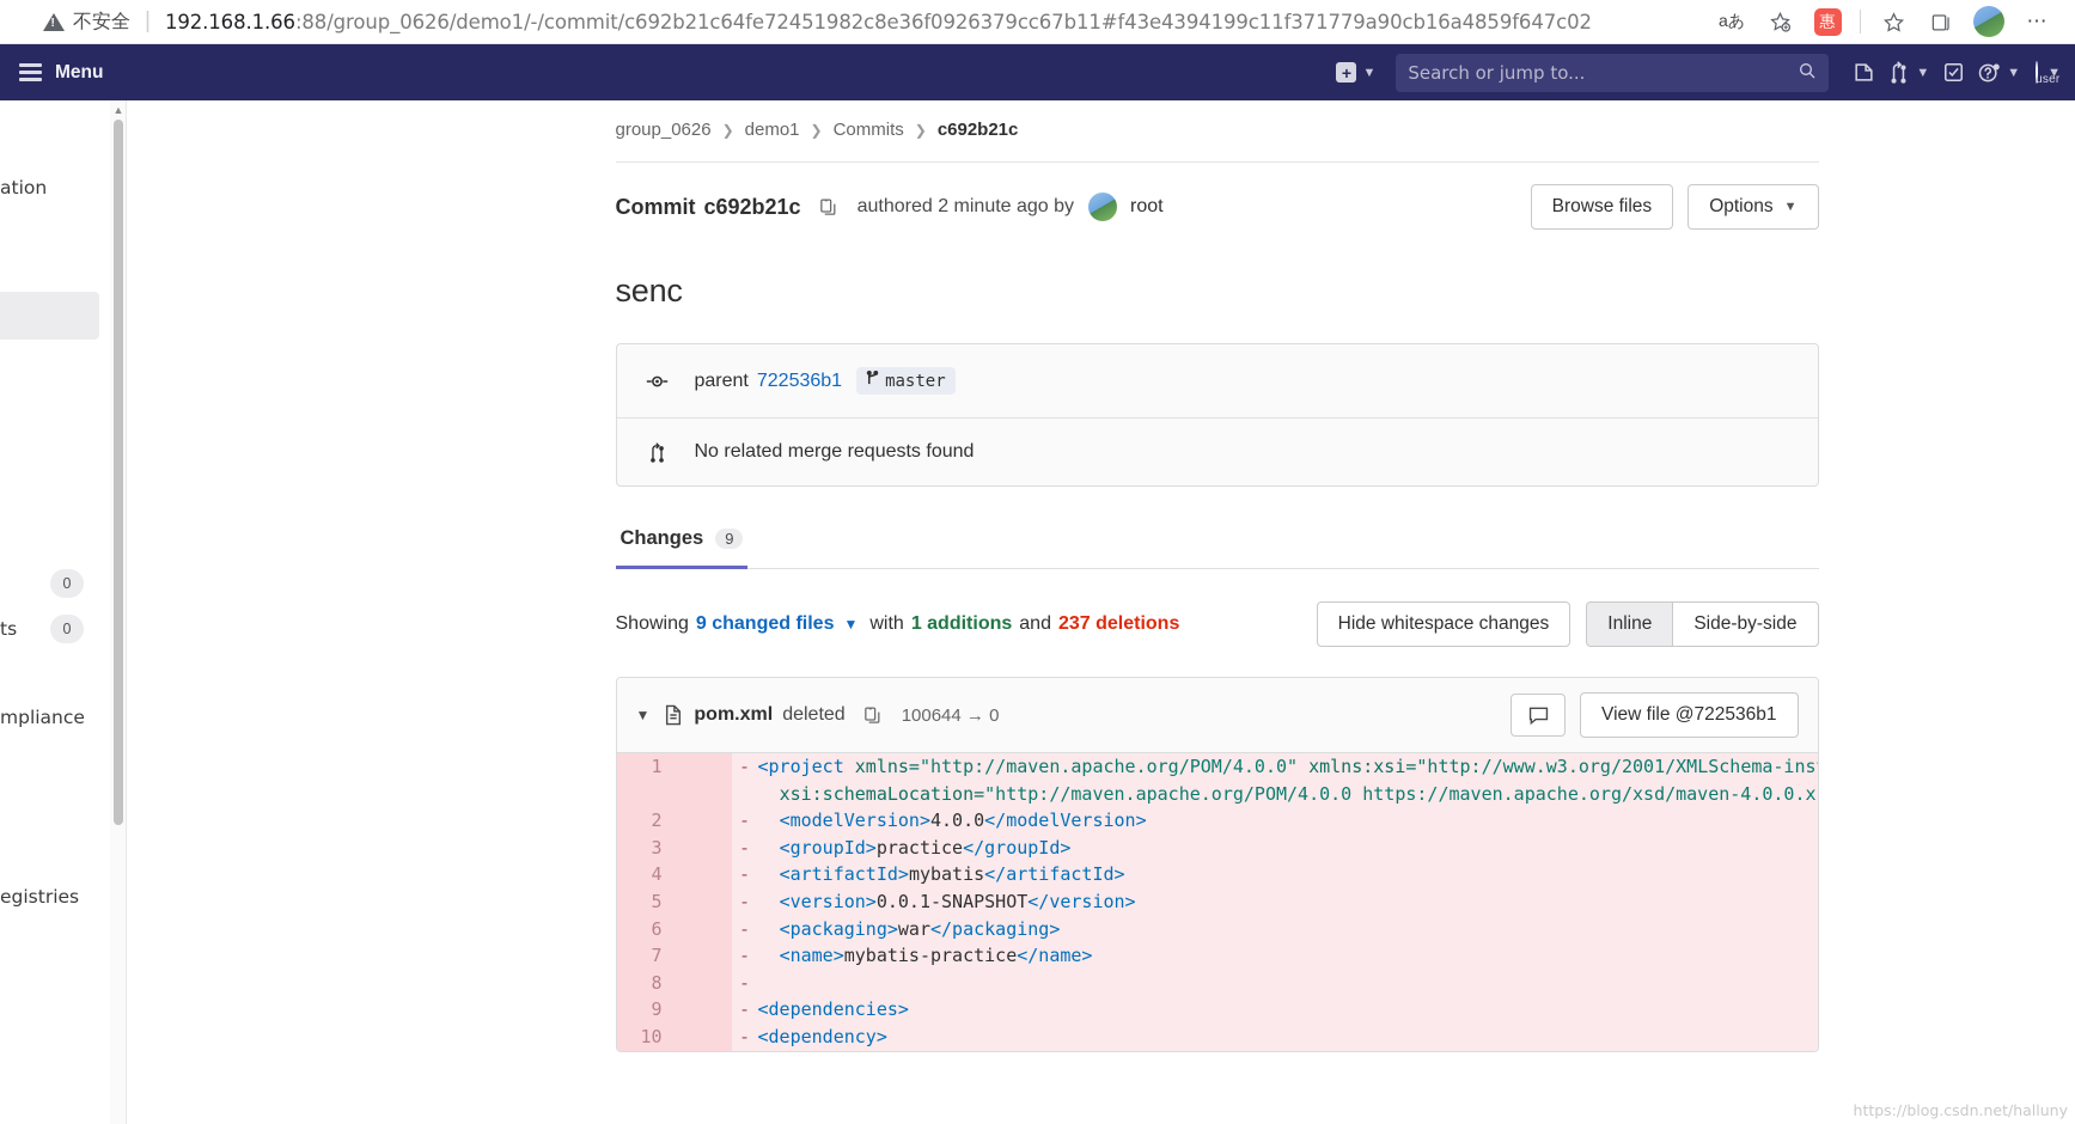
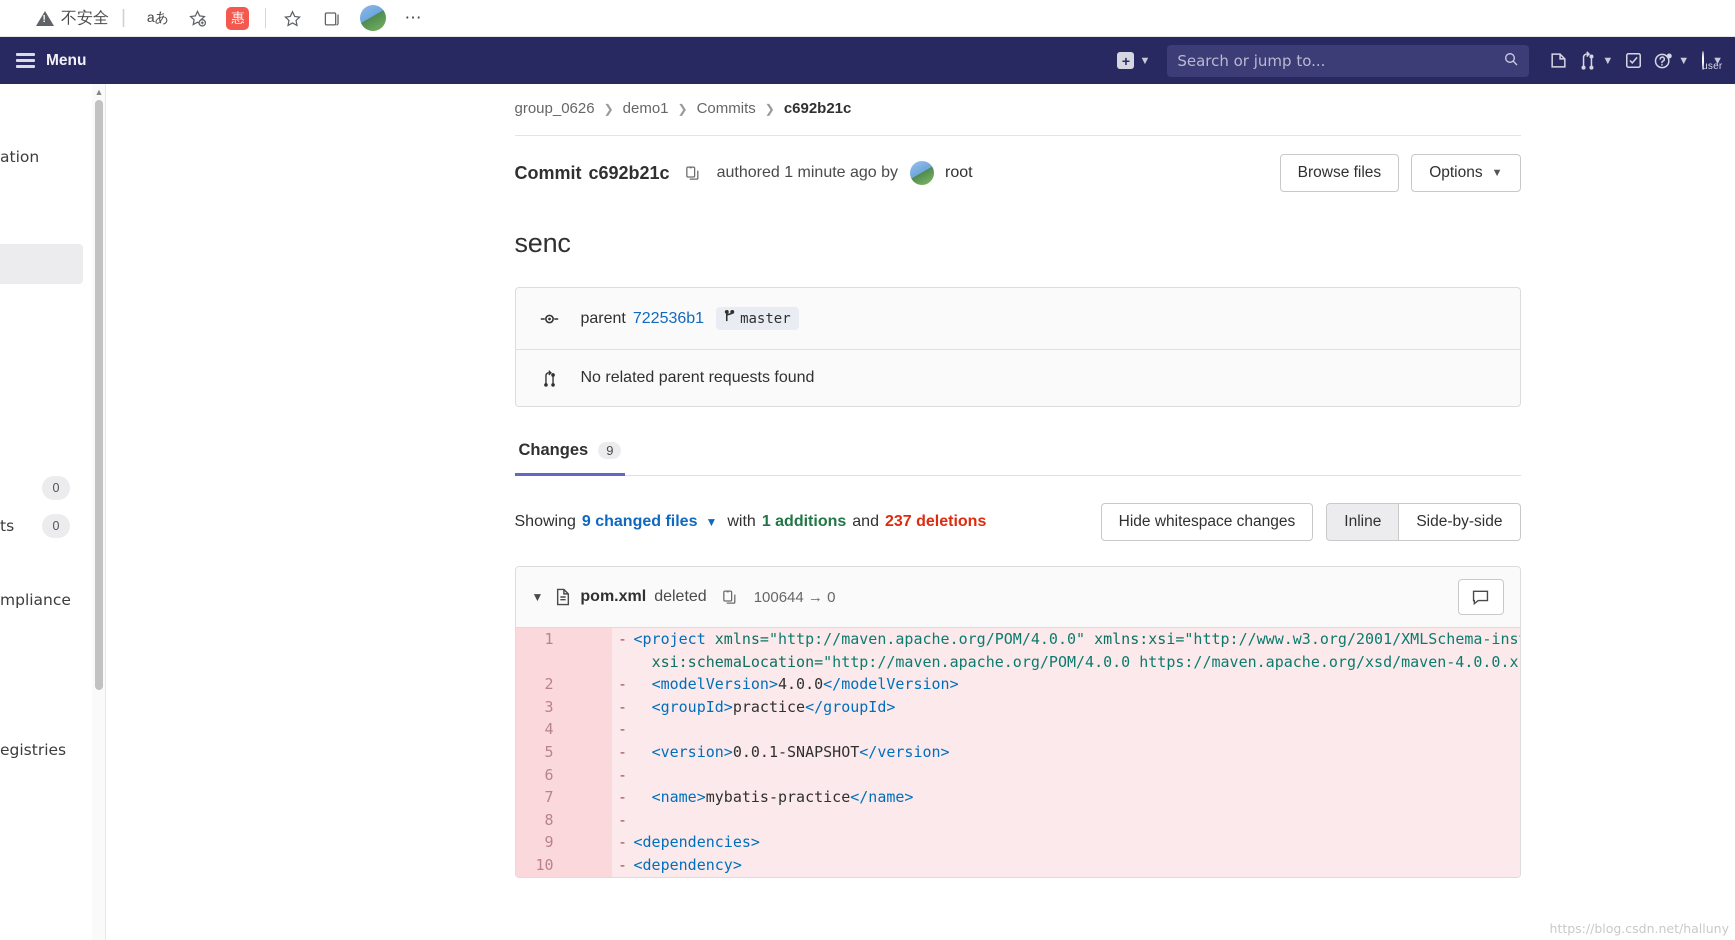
  不安全
  |
- 192.168.1.66:88/group_0626/demo1/-/commit/c692b21c64fe72451982c8e36f0926379cc67b11#f43e4394199c11f371779a90cb16a4859f647c02
  aあ
  惠
  ⋯
  Menu
  +
  ▼
  Search or jump to...
  ▼
  ▼
  user
  ▼
  ation
  0
  ts
  0
  mpliance
  egistries
  ▲
  group_0626
  ❯
  demo1
  ❯
  Commits
  ❯
  c692b21c
  Commit
  c692b21c
- authored 2 minute ago by
+ authored 1 minute ago by
  root
  Browse files
  Options
  ▼
  senc
  parent
  722536b1
  master
- No related merge requests found
+ No related parent requests found
  Changes
  9
  Showing
  9 changed files
  ▼
  with
  1 additions
  and
  237 deletions
  Hide whitespace changes
  Inline
  Side-by-side
  ▼
  pom.xml
  deleted
  100644 → 0
- View file @722536b1
  1
  -
  <project xmlns="http://maven.apache.org/POM/4.0.0" xmlns:xsi="http://www.w3.org/2001/XMLSchema-ins
  xsi:schemaLocation="http://maven.apache.org/POM/4.0.0 https://maven.apache.org/xsd/maven-4.0.0.x
  2
  -
  <modelVersion>4.0.0</modelVersion>
  3
  -
  <groupId>practice</groupId>
  4
  -
- <artifactId>mybatis</artifactId>
  5
  -
  <version>0.0.1-SNAPSHOT</version>
  6
  -
- <packaging>war</packaging>
  7
  -
  <name>mybatis-practice</name>
  8
  -
  9
  -
  <dependencies>
  10
  -
  <dependency>
  https://blog.csdn.net/halluny
